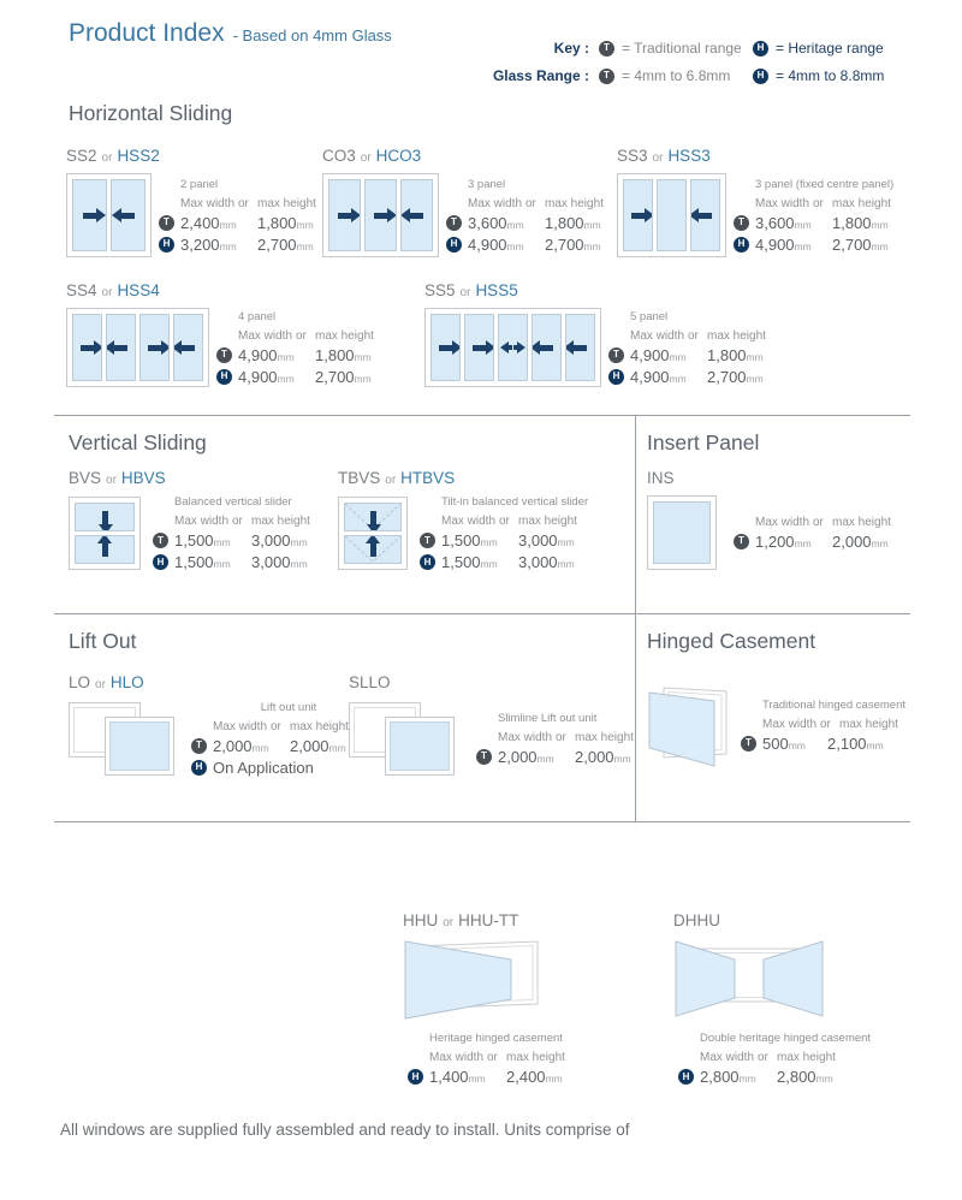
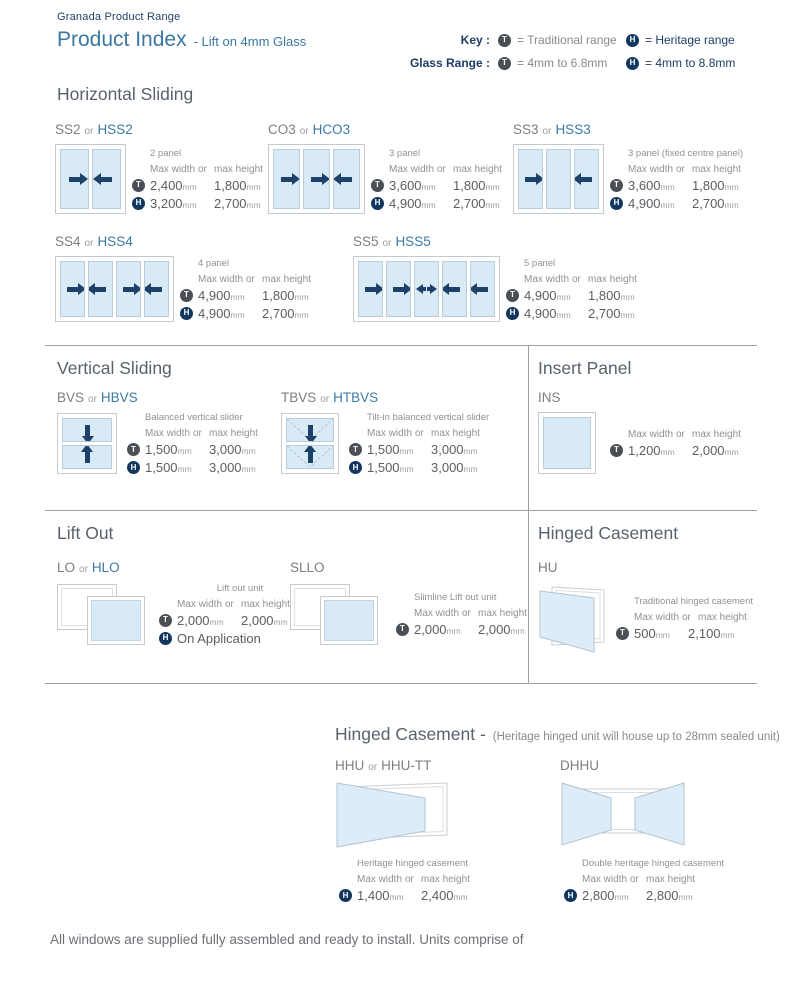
+ Granada Product Range
  Product Index
- - Based on 4mm Glass
+ - Lift on 4mm Glass
  Key :
  T
  = Traditional range
  H
  = Heritage range
  Glass Range :
  T
  = 4mm to 6.8mm
  H
  = 4mm to 8.8mm
  Horizontal Sliding
  SS2
  or
  HSS2
  2 panel
  Max width
  or
  max height
  T
  2,400mm
  1,800mm
  H
  3,200mm
  2,700mm
  CO3
  or
  HCO3
  3 panel
  Max width
  or
  max height
  T
  3,600mm
  1,800mm
  H
  4,900mm
  2,700mm
  SS3
  or
  HSS3
  3 panel (fixed centre panel)
  Max width
  or
  max height
  T
  3,600mm
  1,800mm
  H
  4,900mm
  2,700mm
  SS4
  or
  HSS4
  4 panel
  Max width
  or
  max height
  T
  4,900mm
  1,800mm
  H
  4,900mm
  2,700mm
  SS5
  or
  HSS5
  5 panel
  Max width
  or
  max height
  T
  4,900mm
  1,800mm
  H
  4,900mm
  2,700mm
  Vertical Sliding
  BVS
  or
  HBVS
  Balanced vertical slider
  Max width
  or
  max height
  T
  1,500mm
  3,000mm
  H
  1,500mm
  3,000mm
  TBVS
  or
  HTBVS
  Tilt-in balanced vertical slider
  Max width
  or
  max height
  T
  1,500mm
  3,000mm
  H
  1,500mm
  3,000mm
  Insert Panel
  INS
  Max width
  or
  max height
  T
  1,200mm
  2,000mm
  Lift Out
  LO
  or
  HLO
  Lift out unit
  Max width
  or
  max height
  T
  2,000mm
  2,000mm
  H
  On Application
  SLLO
  Slimline Lift out unit
  Max width
  or
  max height
  T
  2,000mm
  2,000mm
  Hinged Casement
+ HU
  Traditional hinged casement
  Max width
  or
  max height
  T
  500mm
  2,100mm
+ Hinged Casement -
+ (Heritage hinged unit will house up to 28mm sealed unit)
  HHU
  or
  HHU-TT
  Heritage hinged casement
  Max width
  or
  max height
  H
  1,400mm
  2,400mm
  DHHU
  Double heritage hinged casement
  Max width
  or
  max height
  H
  2,800mm
  2,800mm
  All windows are supplied fully assembled and ready to install. Units comprise of
